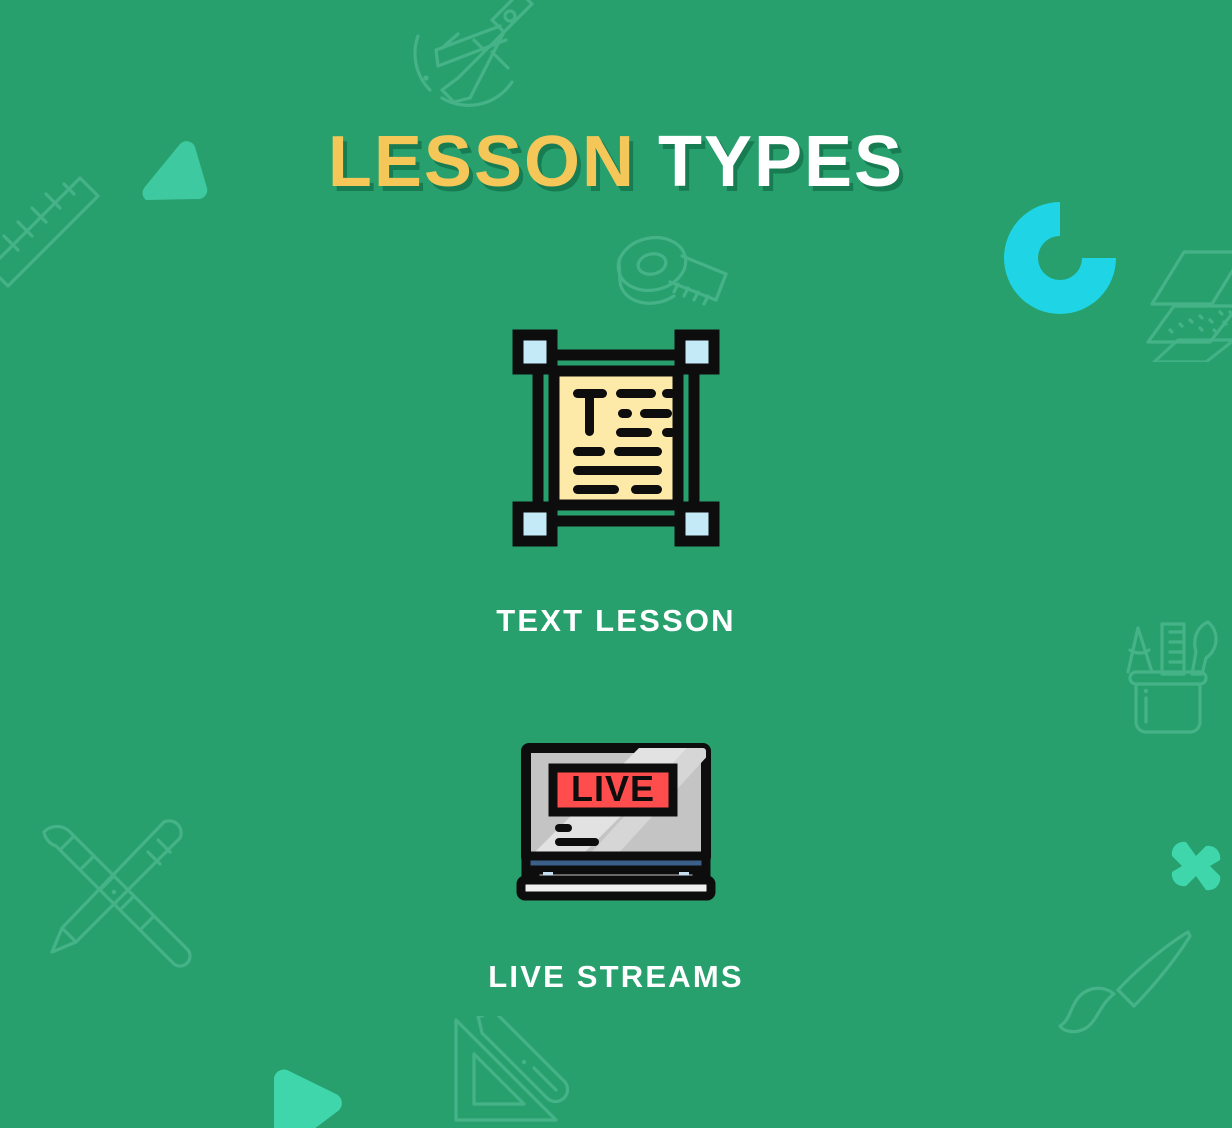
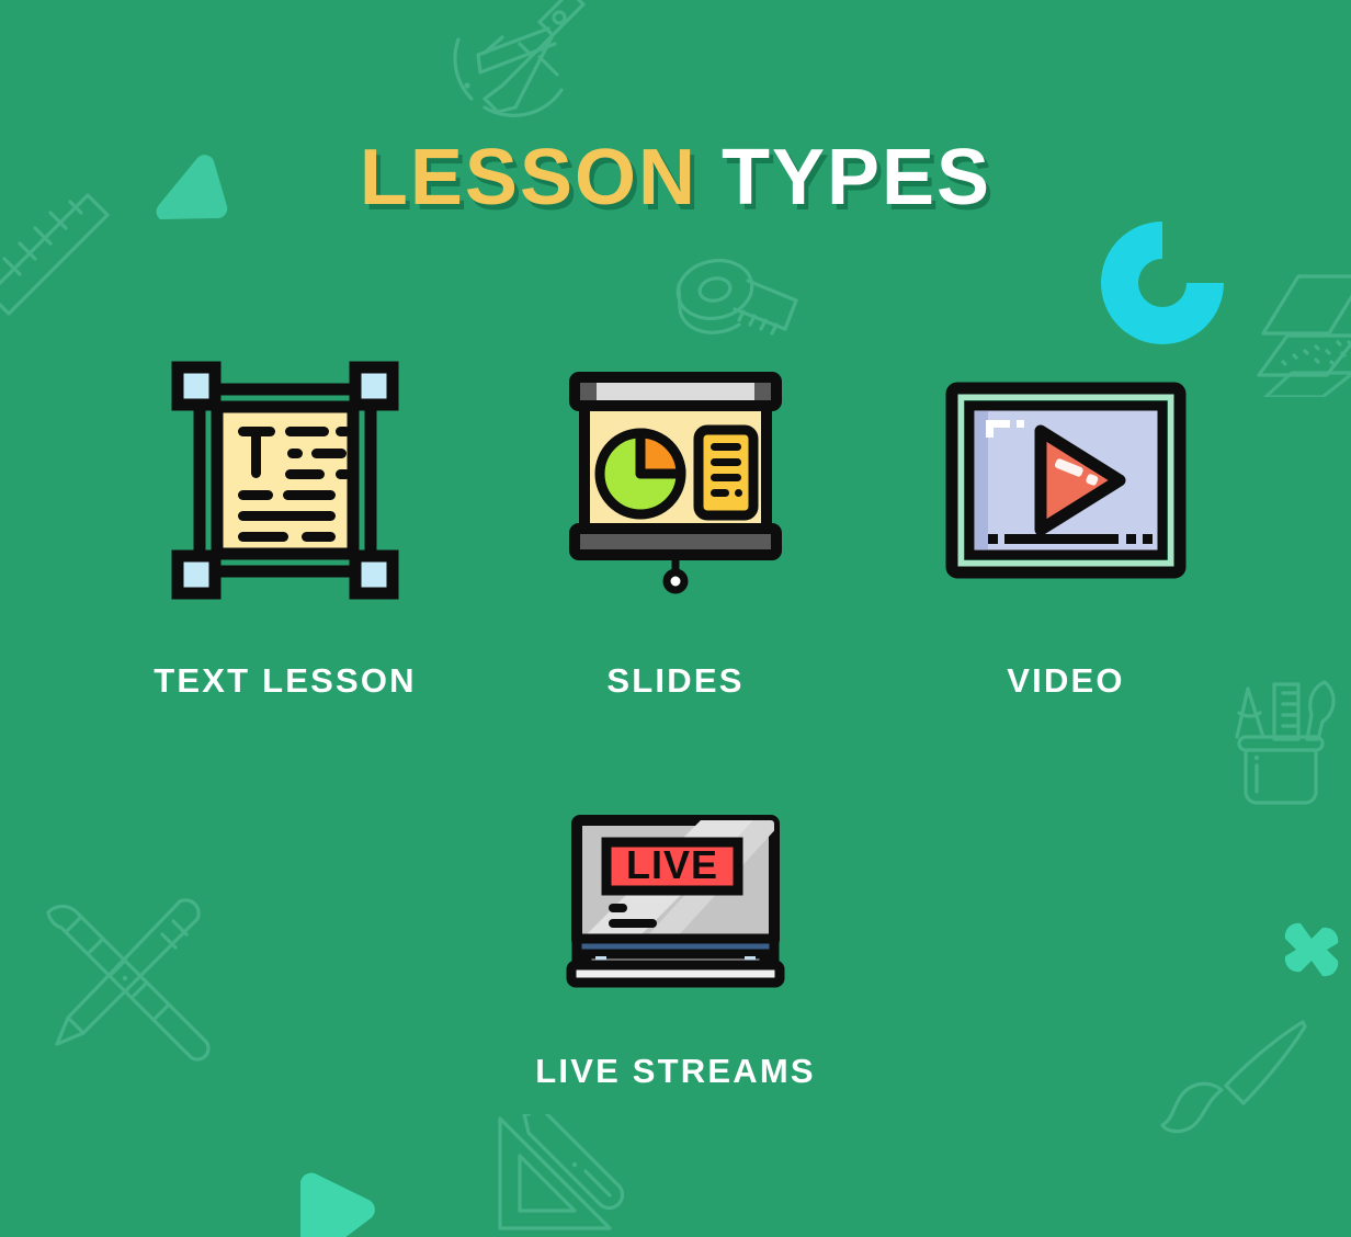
  LESSON TYPES
  TEXT LESSON
+ SLIDES
+ VIDEO
  LIVE
  LIVE STREAMS
